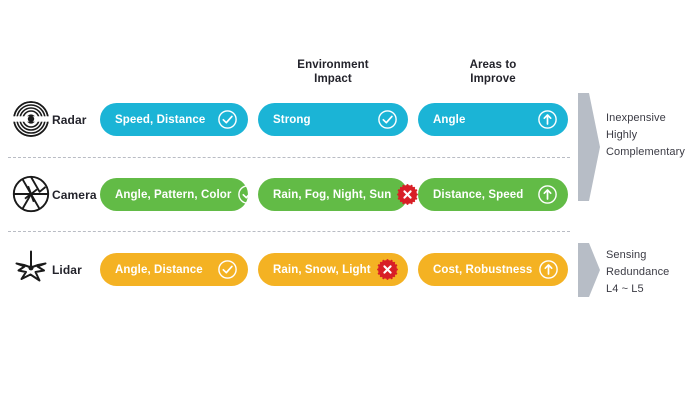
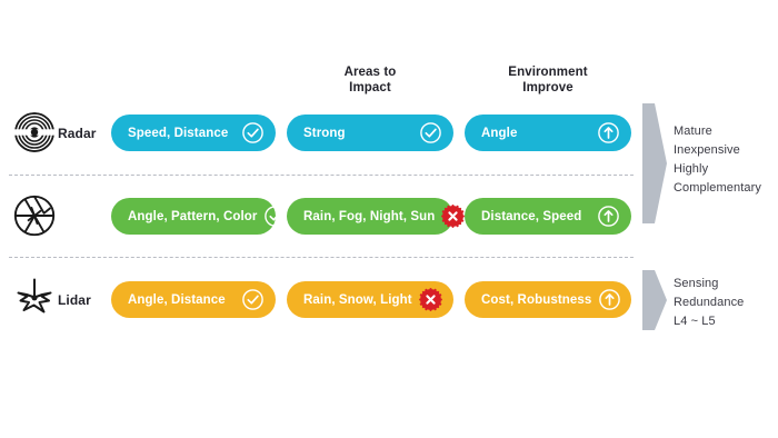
- Environment
+ Areas to
  Impact
- Areas to
+ Environment
  Improve
  Radar
  Speed, Distance
  Strong
  Angle
- Camera
  Angle, Pattern, Color
  Rain, Fog, Night, Sun
  Distance, Speed
  Lidar
  Angle, Distance
  Rain, Snow, Light
  Cost, Robustness
+ Mature
  Inexpensive
  Highly Complementary
  Sensing Redundance
  L4 ~ L5
